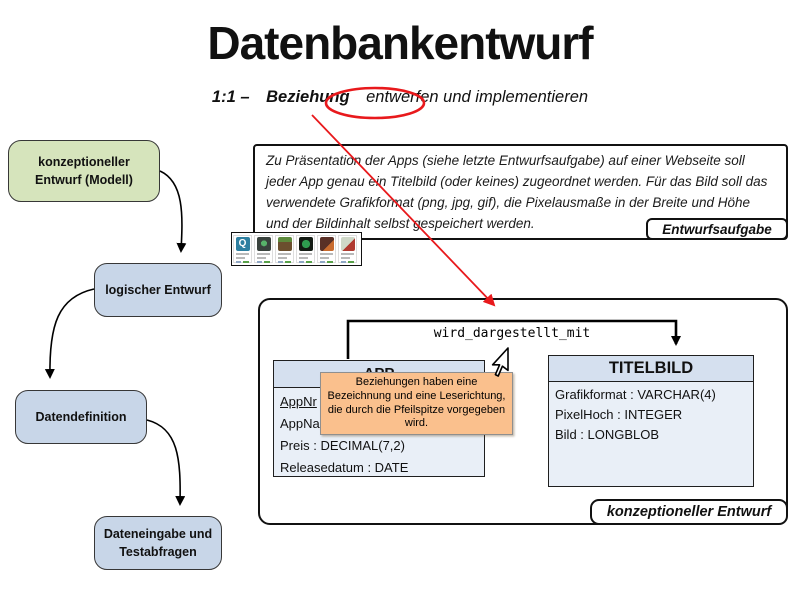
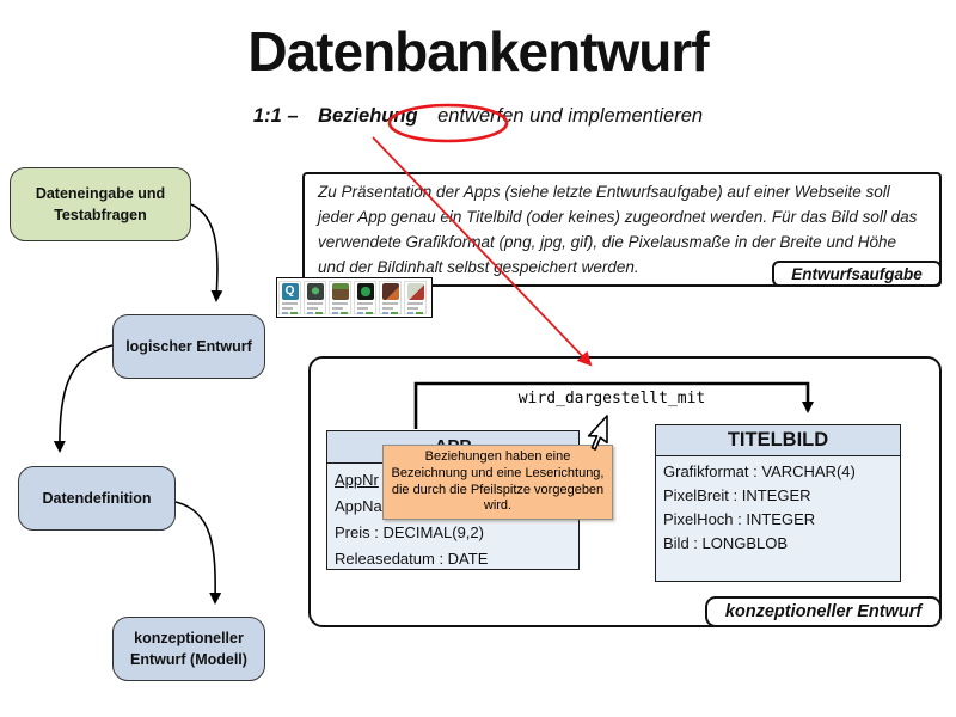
  Datenbankentwurf
  1:1 – Beziehung entweren und implementieren
- konzeptioneller Entwurf (Modell)
+ Dateneingabe und Testabfragen
  logischer Entwurf
  Datendefinition
- Dateneingabe und Testabfragen
+ konzeptioneller Entwurf (Modell)
  Zu Präsentation der Apps (siehe letzte Entwurfsaufgabe) auf einer Webseite soll jeder App genau ein Titelbild (oder keines) zugeordnet werden. Für das Bild soll das verwendete Grafikforat (png, jpg, gif), die Pixelausmaße in der Breite und Höhe und der Bildinhalt selbstespeichert werden.
  Entwurfsaufgabe
  Q
  wird_dargestellt_mit
  AppNr
- Preis : DECIMAL(7,2)
+ Preis : DECIMAL(9,2)
  Releasedatum : DATE
  TITELBILD
  Grafikformat : VARCHAR(4)
+ PixelBreit : INTEGER
  PixelHoch : INTEGER
  Bild : LONGBLOB
  konzeptioneller Entwurf
  Beziehungen haben eine Bezeichnung und eine Leserichtung, die durch die Pfeilspitze vorgegeben wird.
